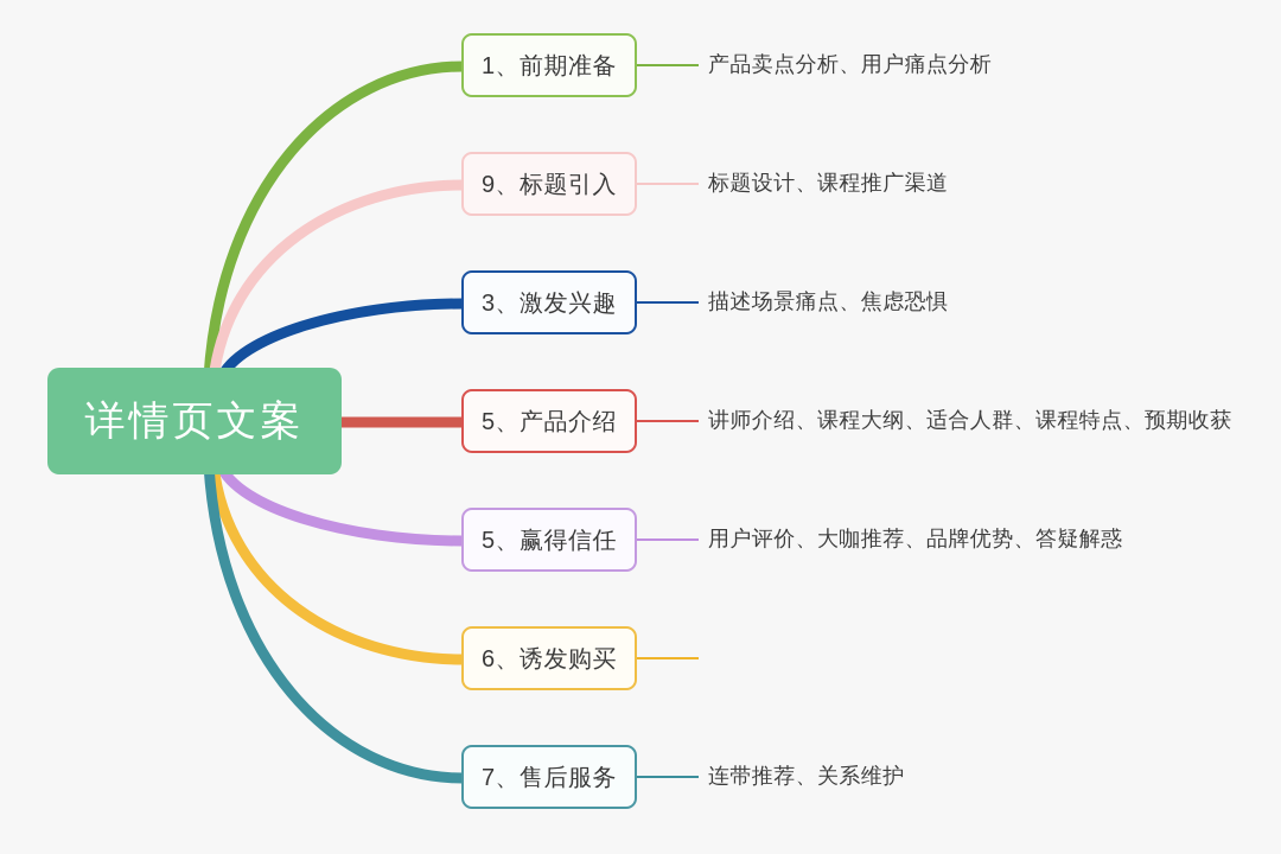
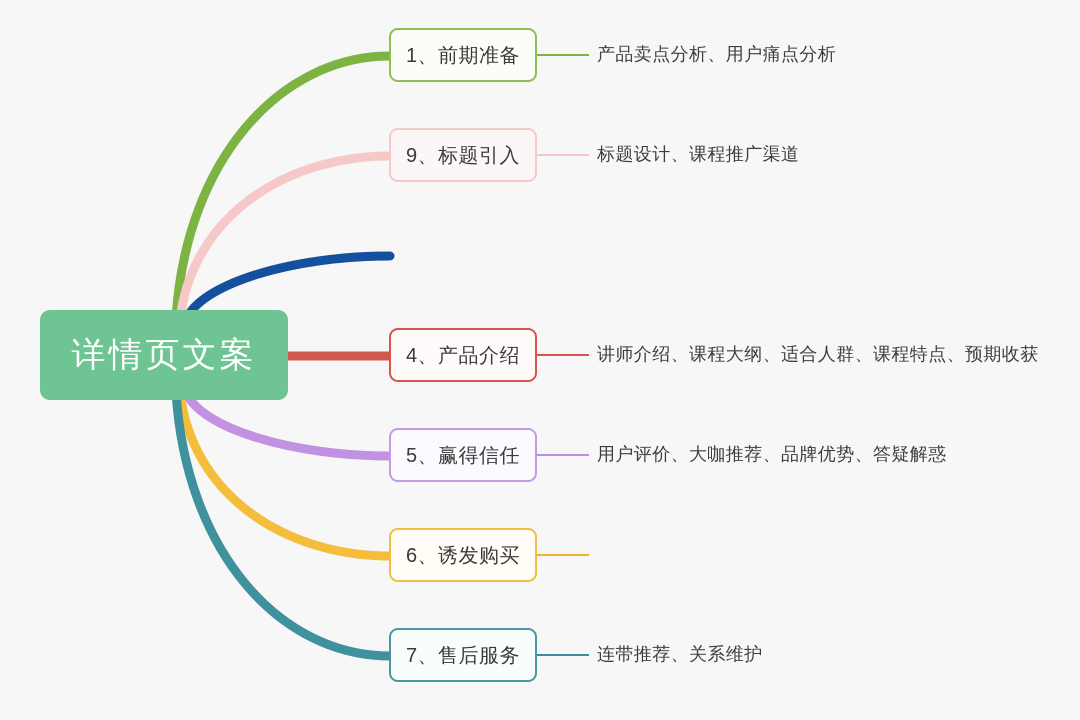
  详情页文案
  1、前期准备
  产品卖点分析、用户痛点分析
  9、标题引入
  标题设计、课程推广渠道
- 3、激发兴趣
- 描述场景痛点、焦虑恐惧
- 5、产品介绍
+ 4、产品介绍
  讲师介绍、课程大纲、适合人群、课程特点、预期收获
  5、赢得信任
  用户评价、大咖推荐、品牌优势、答疑解惑
  6、诱发购买
  7、售后服务
  连带推荐、关系维护
